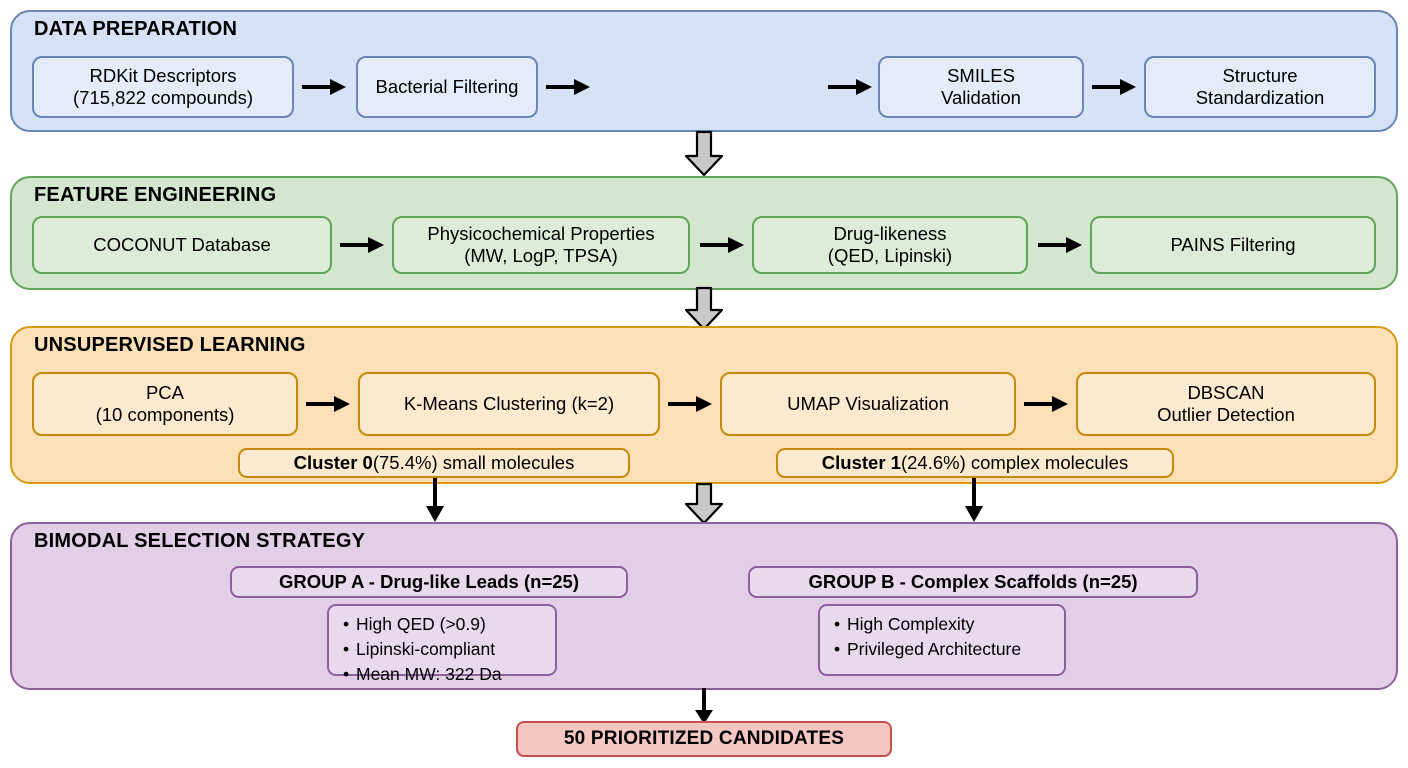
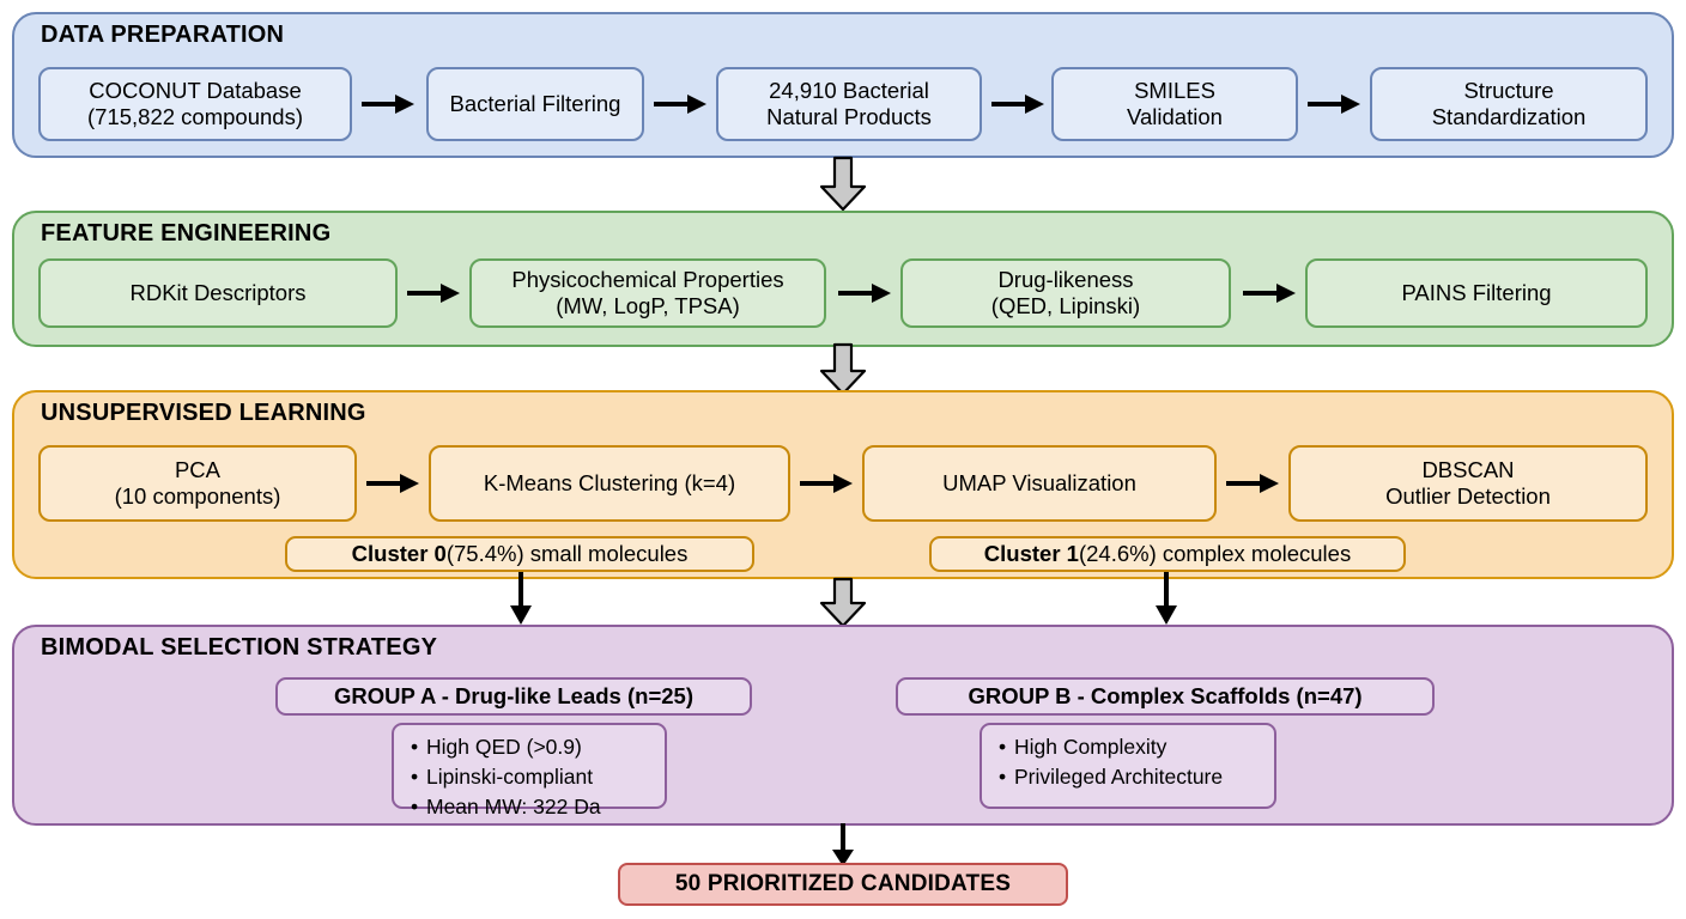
  DATA PREPARATION
- RDKit Descriptors
+ COCONUT Database
  (715,822 compounds)
  Bacterial Filtering
+ 24,910 Bacterial
+ Natural Products
  SMILES
  Validation
  Structure
  Standardization
  FEATURE ENGINEERING
- COCONUT Database
+ RDKit Descriptors
  Physicochemical Properties
  (MW, LogP, TPSA)
  Drug-likeness
  (QED, Lipinski)
  PAINS Filtering
  UNSUPERVISED LEARNING
  PCA
  (10 components)
- K-Means Clustering (k=2)
+ K-Means Clustering (k=4)
  UMAP Visualization
  DBSCAN
  Outlier Detection
  Cluster 0
  (75.4%) small molecules
  Cluster 1
  (24.6%) complex molecules
  BIMODAL SELECTION STRATEGY
  GROUP A - Drug-like Leads (n=25)
  • High QED (>0.9)
  • Lipinski-compliant
  • Mean MW: 322 Da
- GROUP B - Complex Scaffolds (n=25)
+ GROUP B - Complex Scaffolds (n=47)
  • High Complexity
  • Privileged Architecture
  50 PRIORITIZED CANDIDATES
